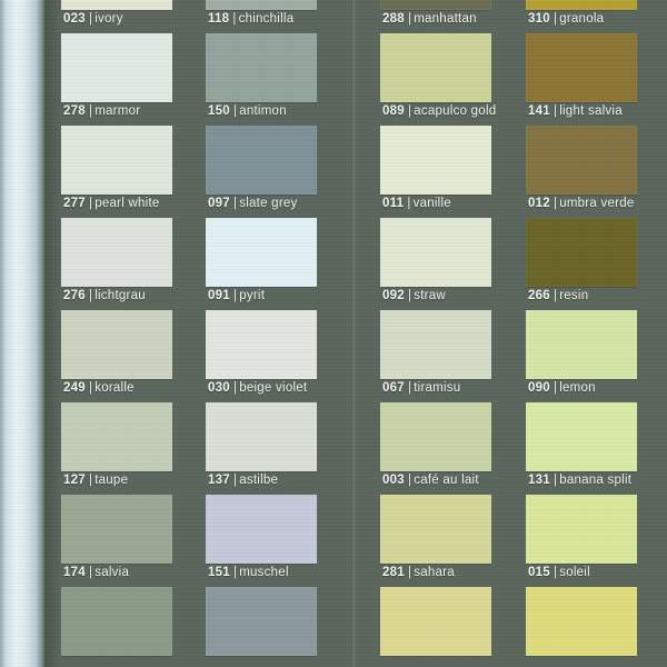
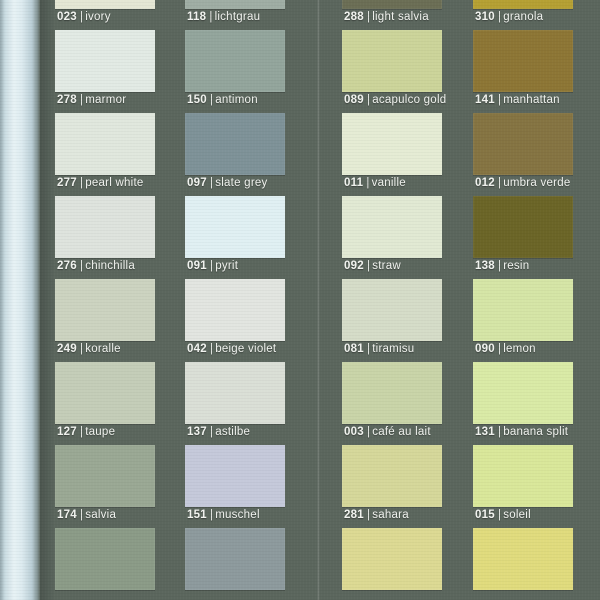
  023 | ivory
  278 | marmor
  277 | pearl white
- 276 | lichtgrau
+ 276 | chinchilla
  249 | koralle
  127 | taupe
  174 | salvia
- 118 | chinchilla
+ 118 | lichtgrau
  150 | antimon
  097 | slate grey
  091 | pyrit
- 030 | beige violet
+ 042 | beige violet
  137 | astilbe
  151 | muschel
- 288 | manhattan
+ 288 | light salvia
  089 | acapulco gold
  011 | vanille
  092 | straw
- 067 | tiramisu
+ 081 | tiramisu
  003 | café au lait
  281 | sahara
  310 | granola
- 141 | light salvia
+ 141 | manhattan
  012 | umbra verde
- 266 | resin
+ 138 | resin
  090 | lemon
  131 | banana split
  015 | soleil
